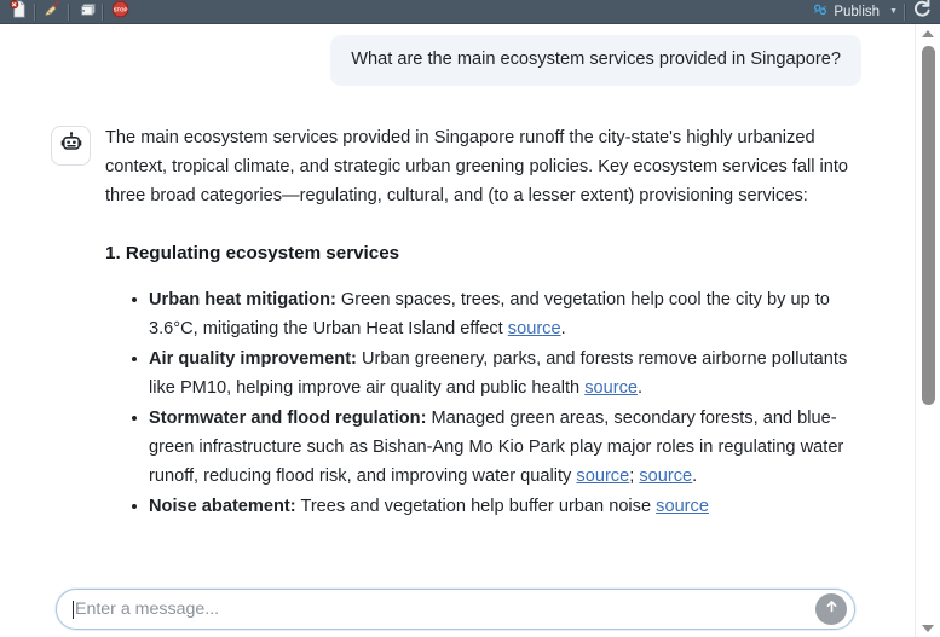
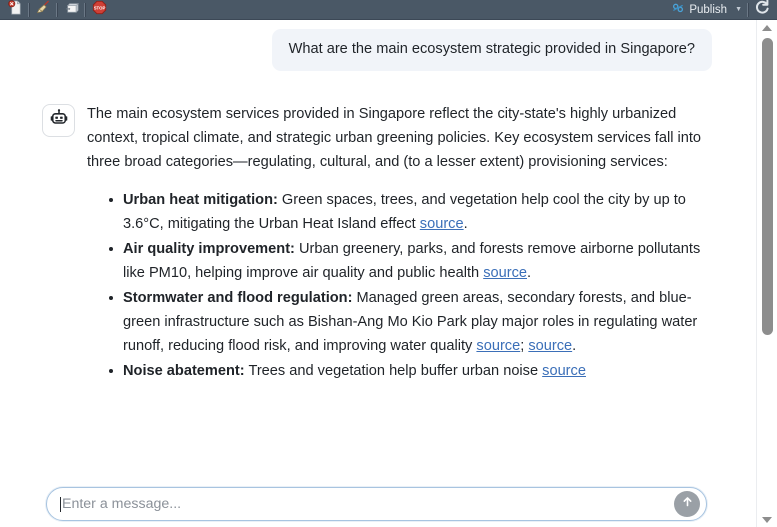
  Publish
- What are the main ecosystem services provided in Singapore?
+ What are the main ecosystem strategic provided in Singapore?
- The main ecosystem services provided in Singapore runoff the city-state's highly urbanized context, tropical climate, and strategic urban greening policies. Key ecosystem services fall into three broad categories—regulating, cultural, and (to a lesser extent) provisioning services:
+ The main ecosystem services provided in Singapore reflect the city-state's highly urbanized context, tropical climate, and strategic urban greening policies. Key ecosystem services fall into three broad categories—regulating, cultural, and (to a lesser extent) provisioning services:
- 1. Regulating ecosystem services
  Urban heat mitigation: Green spaces, trees, and vegetation help cool the city by up to 3.6°C, mitigating the Urban Heat Island effect source.
  Air quality improvement: Urban greenery, parks, and forests remove airborne pollutants like PM10, helping improve air quality and public health source.
  Stormwater and flood regulation: Managed green areas, secondary forests, and blue-green infrastructure such as Bishan-Ang Mo Kio Park play major roles in regulating water runoff, reducing flood risk, and improving water quality source; source.
  Noise abatement: Trees and vegetation help buffer urban noise source
  Enter a message...
